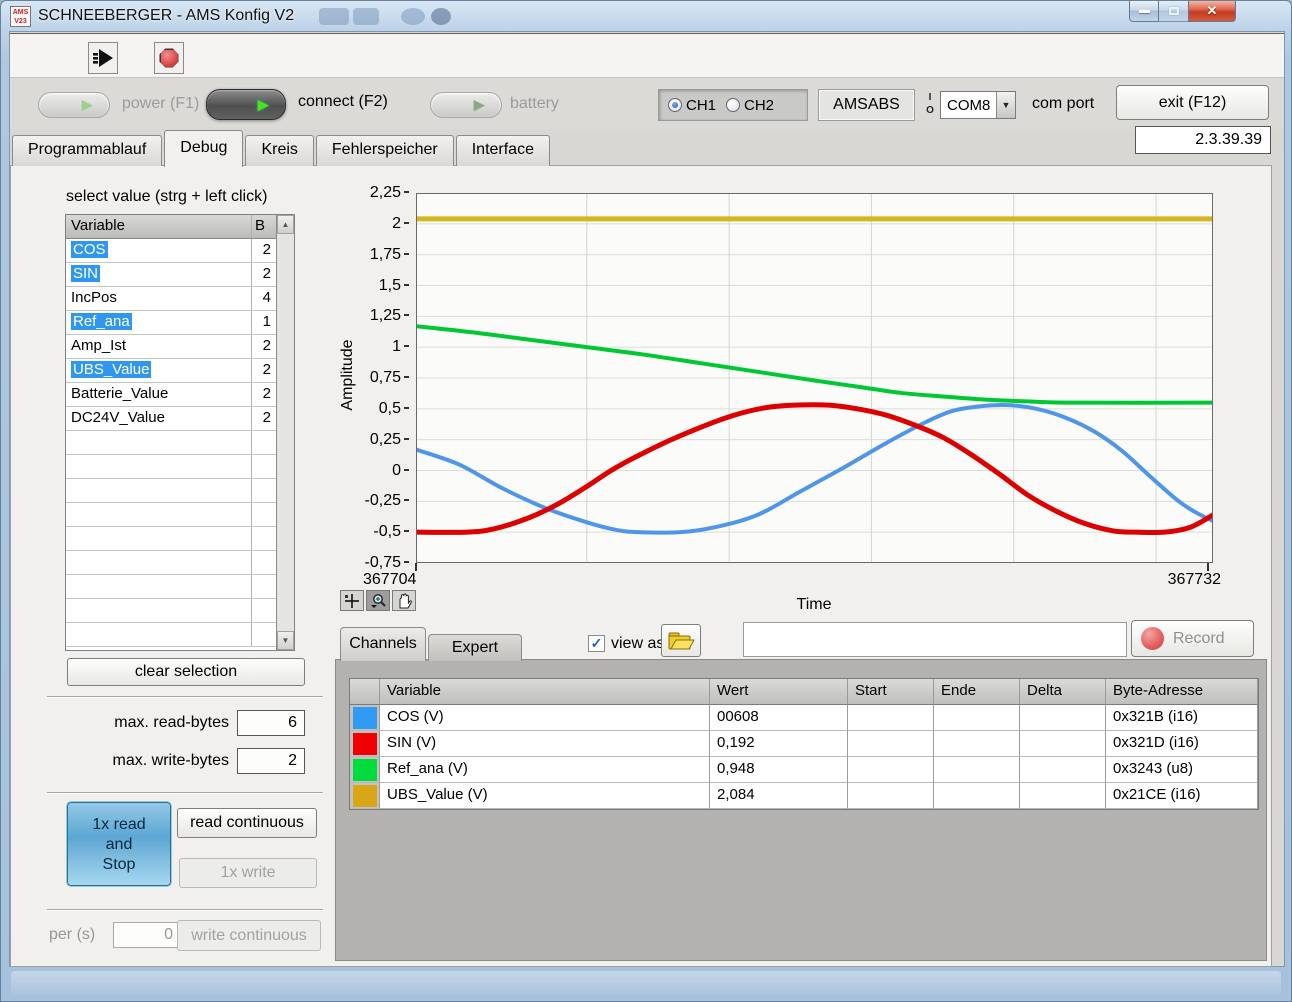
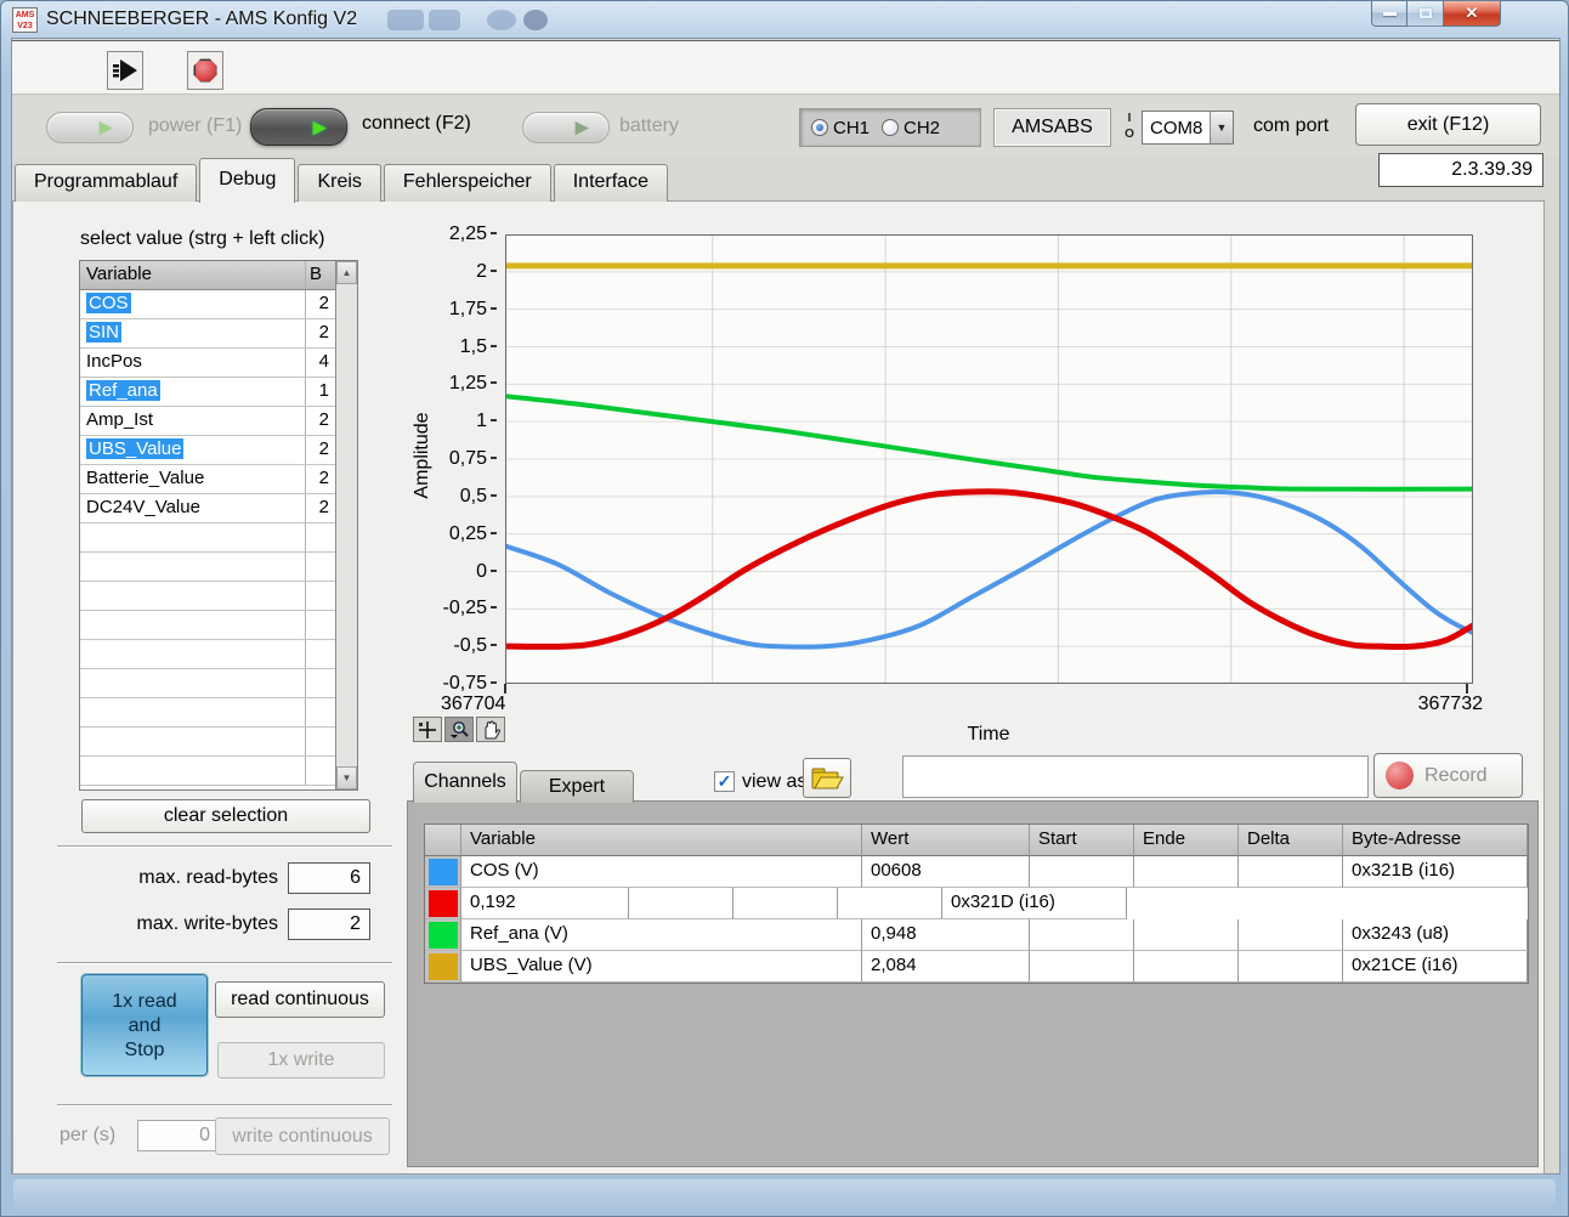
  SCHNEEBERGER - AMS Konfig V2
  ✕
  ▶
  power (F1)
  ▶
  connect (F2)
  ▶
  battery
  CH1
  CH2
  AMSABS
  I
  O
  COM8
  ▼
  com port
  exit (F12)
  2.3.39.39
  Programmablauf
  Debug
  Kreis
  Fehlerspeicher
  Interface
  select value (strg + left click)
  Variable
  B
  COS
  2
  SIN
  2
  IncPos
  4
  Ref_ana
  1
  Amp_Ist
  2
  UBS_Value
  2
  Batterie_Value
  2
  DC24V_Value
  2
  ▲
  ▼
  clear selection
  max. read-bytes
  6
  max. write-bytes
  2
  1x read
  and
  Stop
  read continuous
  1x write
  per (s)
  0
  write continuous
  2,25
  2
  1,75
  1,5
  1,25
  1
  0,75
  0,5
  0,25
  0
  -0,25
  -0,5
  -0,75
  367704
  367732
  Time
  Channels
  Expert
  ✓
  Record
  Variable
  Wert
  Start
  Ende
  Delta
  Byte-Adresse
  COS (V)
  00608
  0x321B (i16)
- SIN (V)
  0,192
  0x321D (i16)
  Ref_ana (V)
  0,948
  0x3243 (u8)
  UBS_Value (V)
  2,084
  0x21CE (i16)
